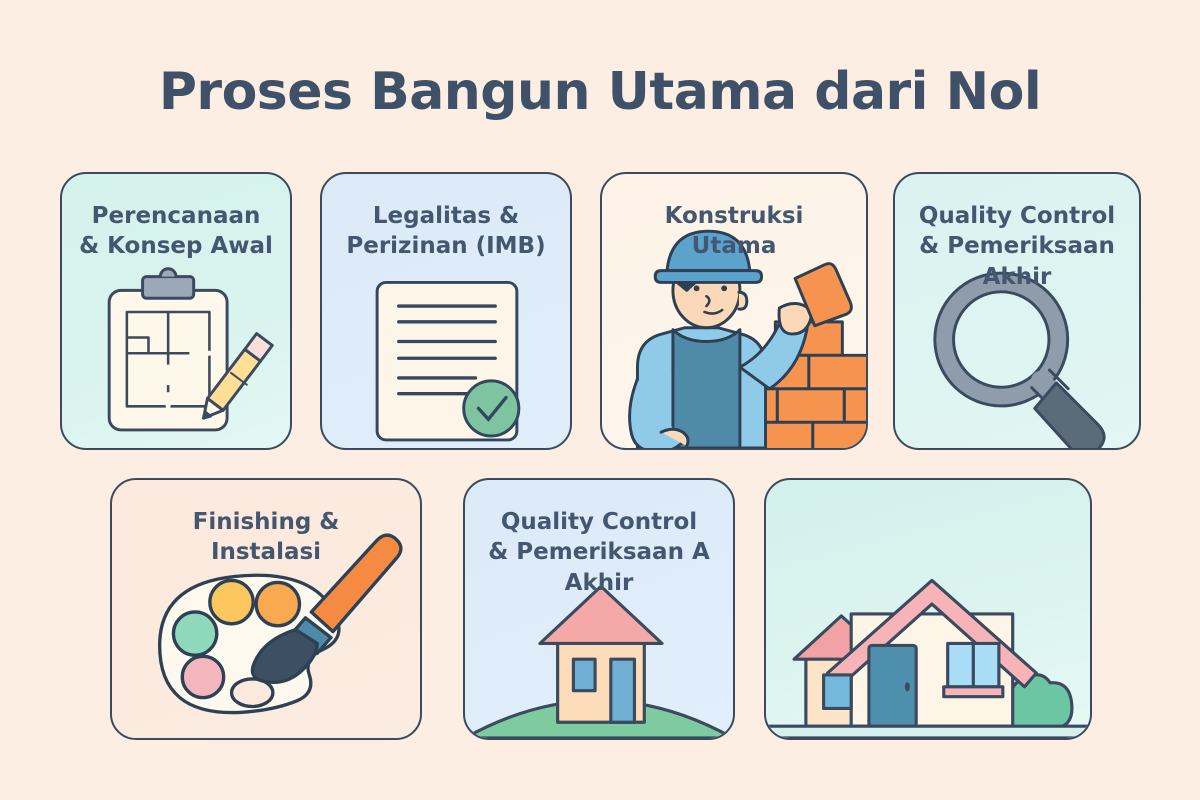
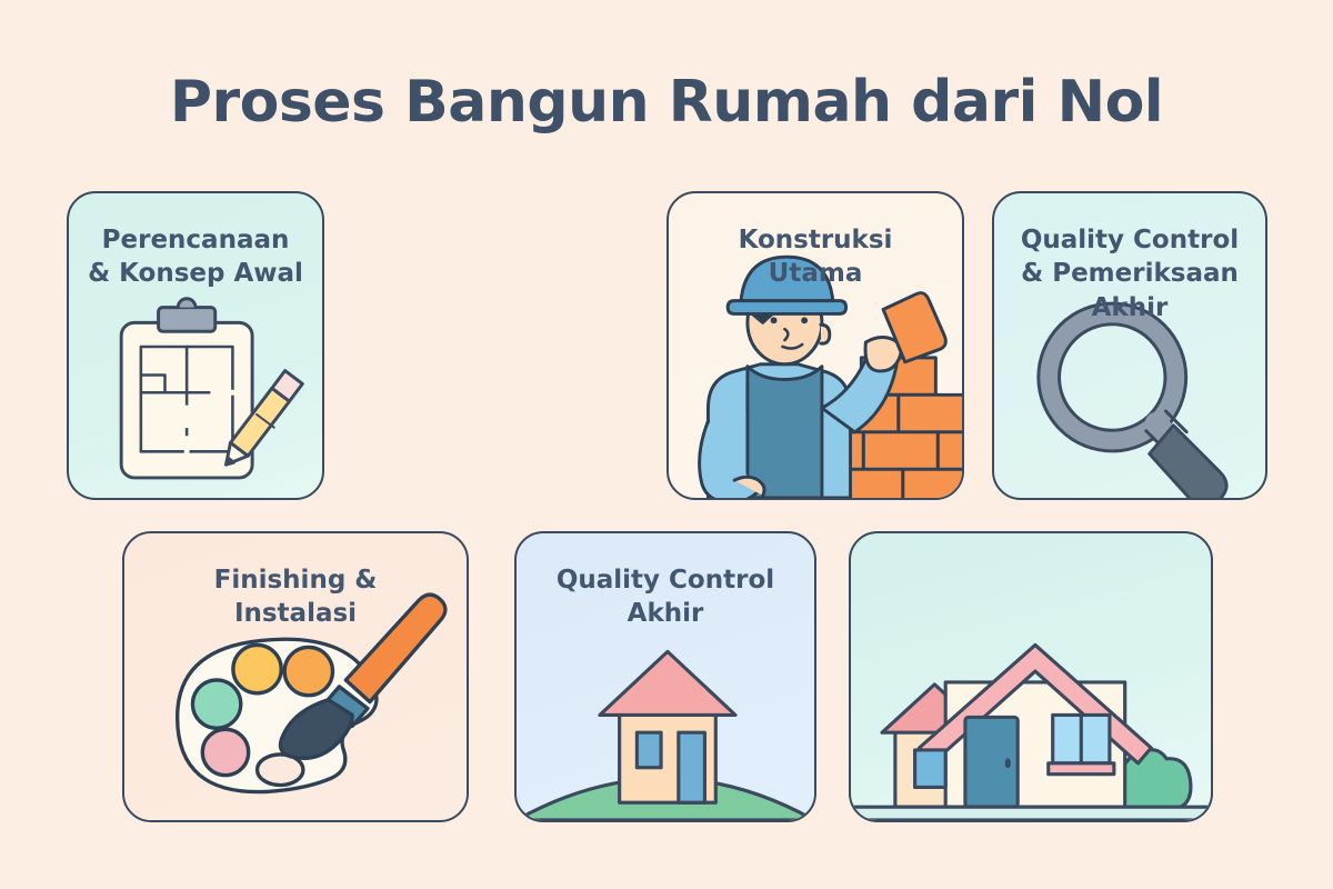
- Proses Bangun Utama dari Nol
+ Proses Bangun Rumah dari Nol
  Perencanaan
  & Konsep Awal
- Legalitas &
- Perizinan (IMB)
  Konstruksi
  Utama
  Quality Control
  & Pemeriksaan
  Akhir
  Finishing &
  Instalasi
  Quality Control
- & Pemeriksaan A
  Akhir
